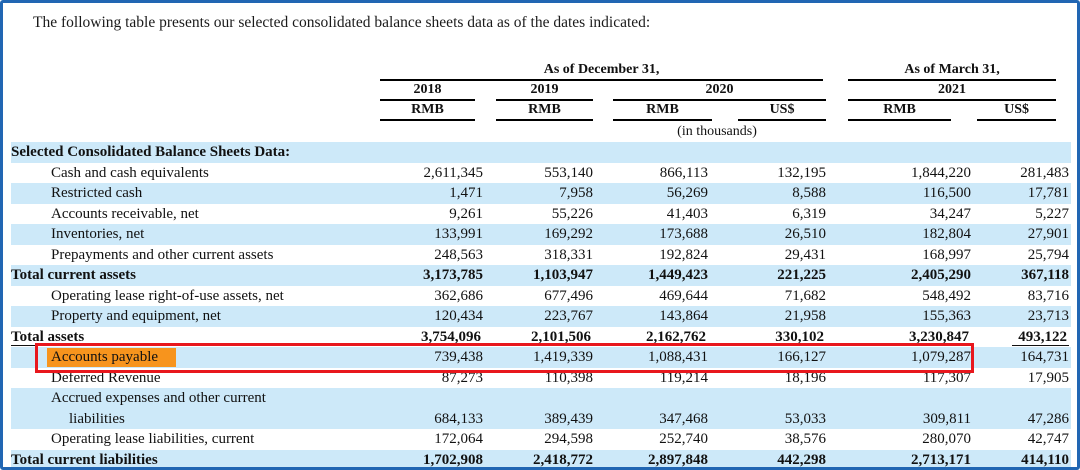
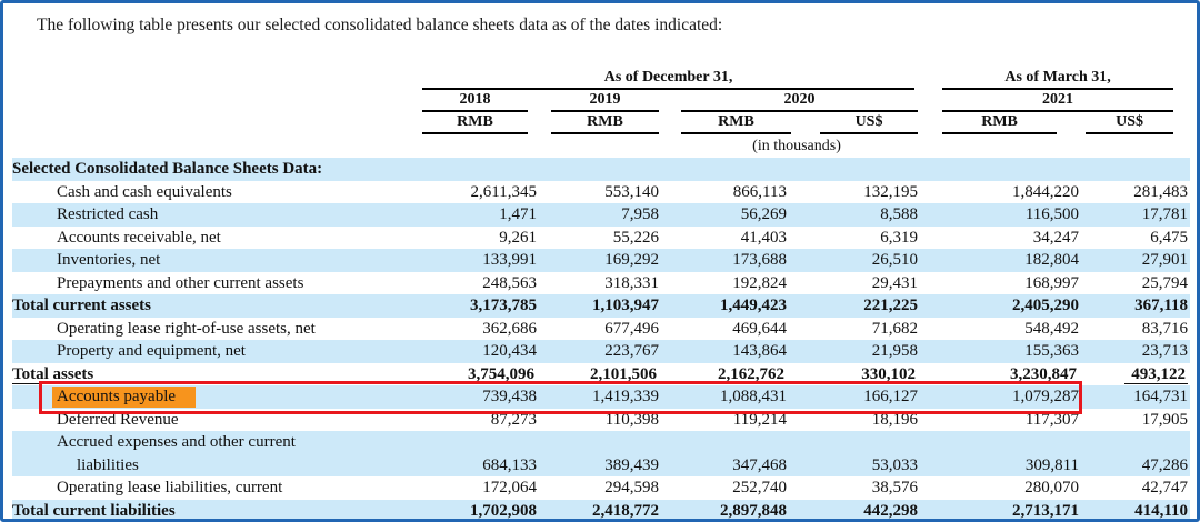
  The following table presents our selected consolidated balance sheets data as of the dates indicated:
  	As of December 31,	As of March 31,
  	2018	2019	2020	2021
  	RMB	RMB	RMB	US$	RMB	US$
  	(in thousands)
  Selected Consolidated Balance Sheets Data:
  Cash and cash equivalents	2,611,345	553,140	866,113	132,195	1,844,220	281,483
  Restricted cash	1,471	7,958	56,269	8,588	116,500	17,781
- Accounts receivable, net	9,261	55,226	41,403	6,319	34,247	5,227
+ Accounts receivable, net	9,261	55,226	41,403	6,319	34,247	6,475
  Inventories, net	133,991	169,292	173,688	26,510	182,804	27,901
  Prepayments and other current assets	248,563	318,331	192,824	29,431	168,997	25,794
  Total current assets	3,173,785	1,103,947	1,449,423	221,225	2,405,290	367,118
  Operating lease right-of-use assets, net	362,686	677,496	469,644	71,682	548,492	83,716
  Property and equipment, net	120,434	223,767	143,864	21,958	155,363	23,713
  Total assets	3,754,096	2,101,506	2,162,762	330,102	3,230,847	493,122
  Accounts payable	739,438	1,419,339	1,088,431	166,127	1,079,287	164,731
  Deferred Revenue	87,273	110,398	119,214	18,196	117,307	17,905
  Accrued expenses and other currentliabilities	684,133	389,439	347,468	53,033	309,811	47,286
  Operating lease liabilities, current	172,064	294,598	252,740	38,576	280,070	42,747
  Total current liabilities	1,702,908	2,418,772	2,897,848	442,298	2,713,171	414,110
